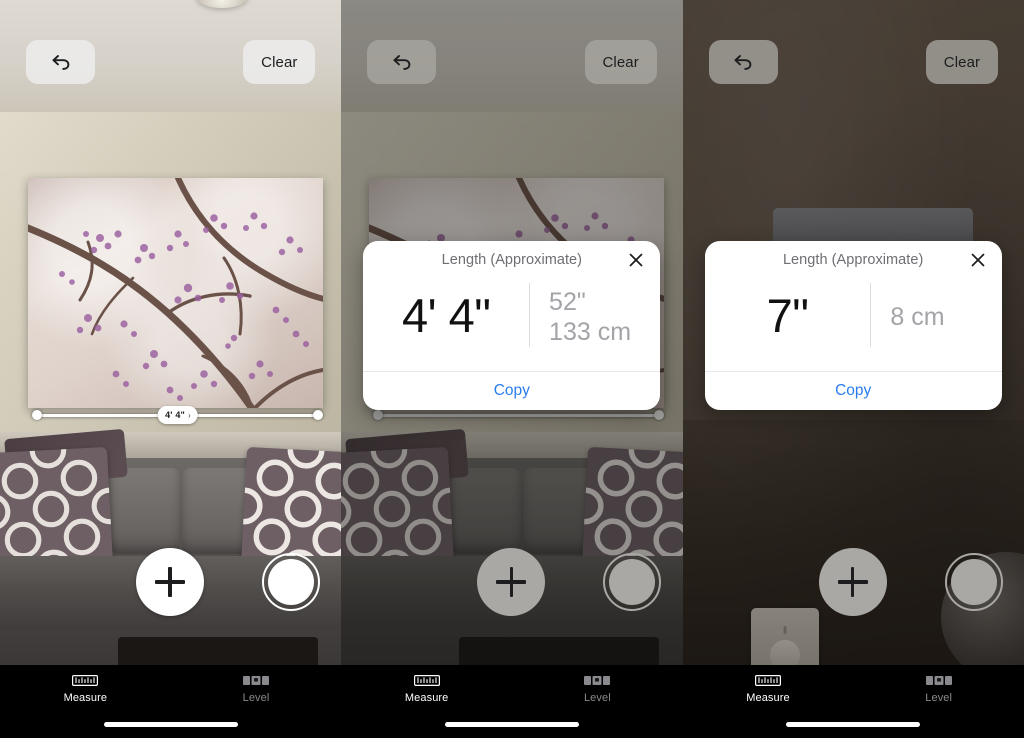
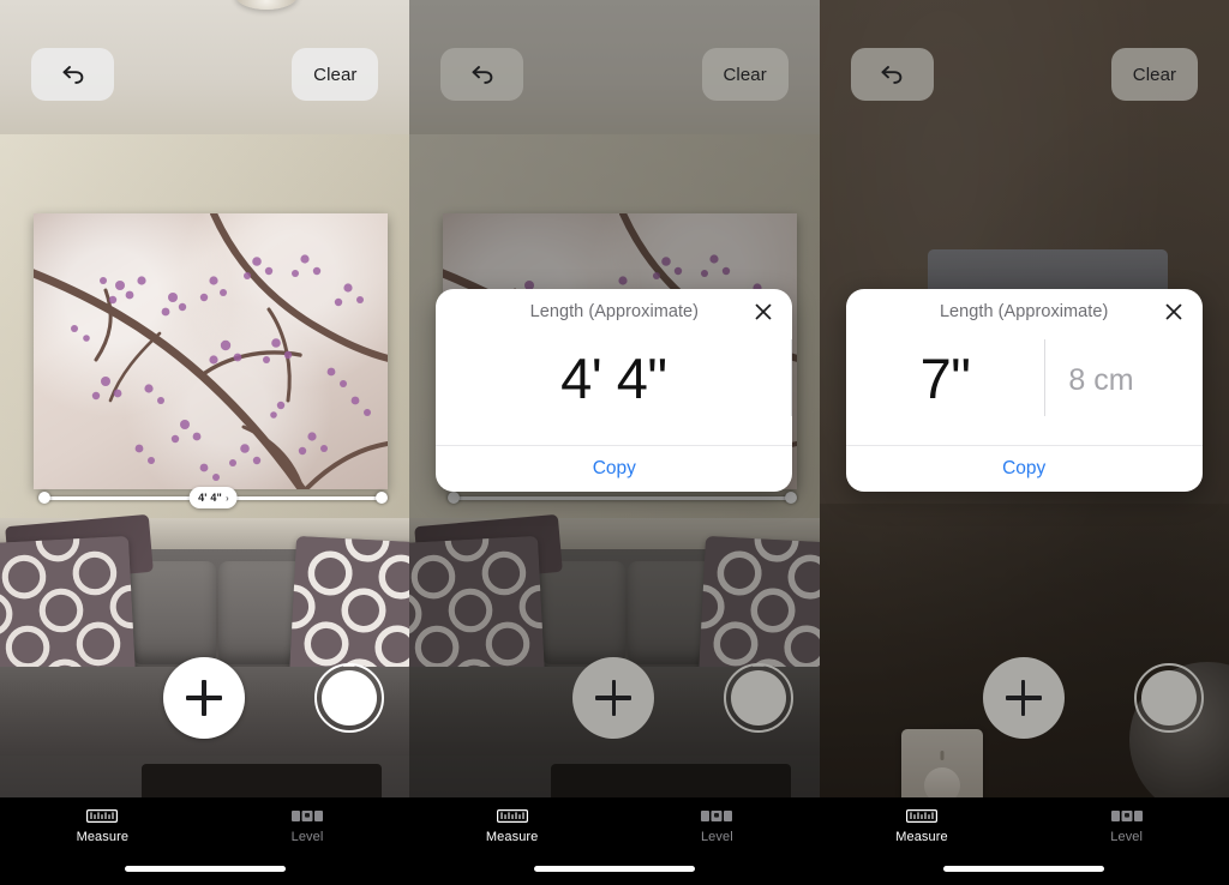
  4' 4"
  ›
  Clear
  Measure
  Level
  Clear
  Length (Approximate)
  4' 4"
- 52"
- 133 cm
  Copy
  Measure
  Level
  Clear
  Length (Approximate)
  7"
  8 cm
  Copy
  Measure
  Level
